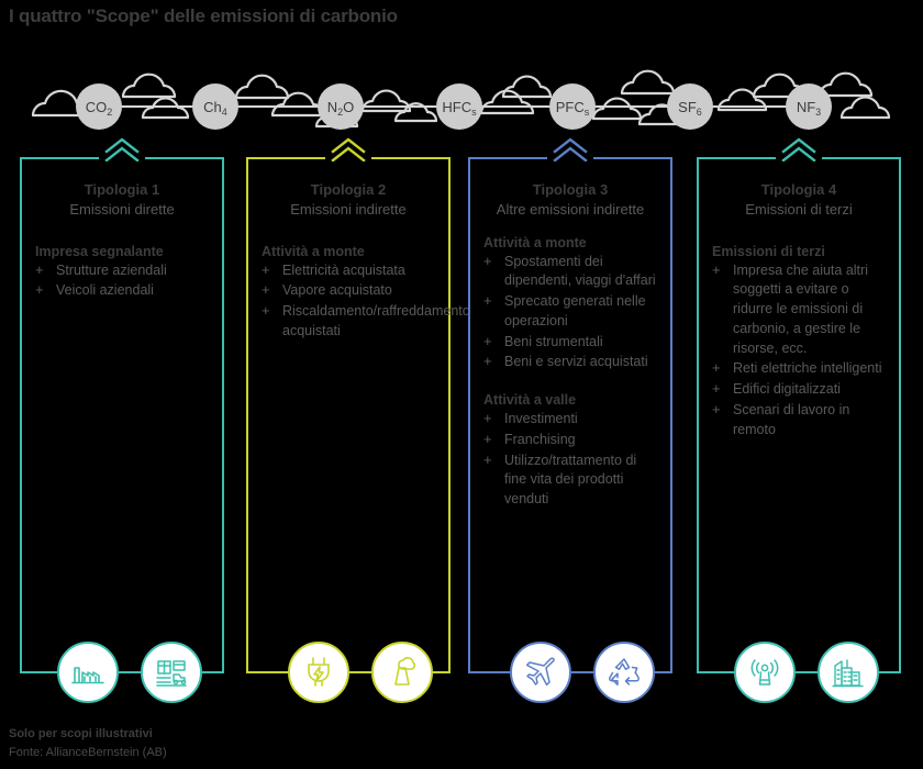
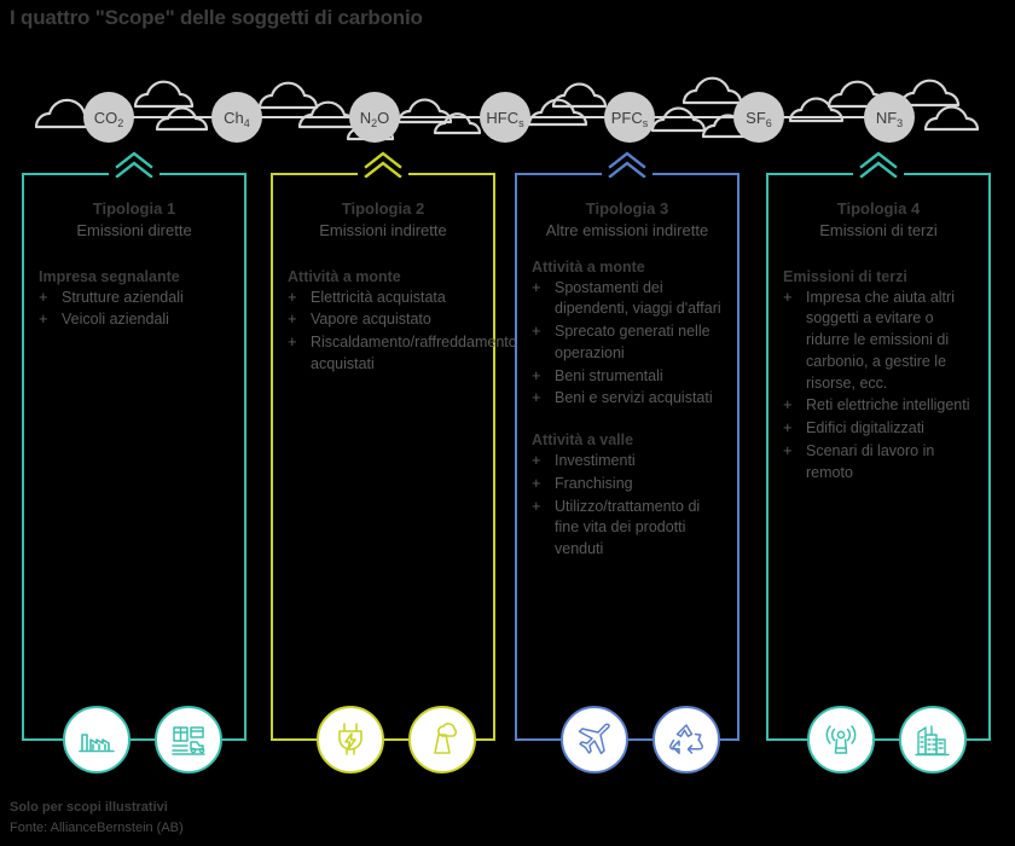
- I quattro "Scope" delle emissioni di carbonio
+ I quattro "Scope" delle soggetti di carbonio
  CO2
  Ch4
  N2O
  HFCs
  PFCs
  SF6
  NF3
  Tipologia 1
  Emissioni dirette
  Impresa segnalante
  +
  Strutture aziendali
  +
  Veicoli aziendali
  Tipologia 2
  Emissioni indirette
  Attività a monte
  +
  Elettricità acquistata
  +
  Vapore acquistato
  +
  Riscaldamento/raffreddamento acquistati
  Tipologia 3
  Altre emissioni indirette
  Attività a monte
  +
  Spostamenti dei dipendenti, viaggi d'affari
  +
  Sprecato generati nelle operazioni
  +
  Beni strumentali
  +
  Beni e servizi acquistati
  Attività a valle
  +
  Investimenti
  +
  Franchising
  +
  Utilizzo/trattamento di fine vita dei prodotti venduti
  Tipologia 4
  Emissioni di terzi
  Emissioni di terzi
  +
  Impresa che aiuta altri soggetti a evitare o ridurre le emissioni di carbonio, a gestire le risorse, ecc.
  +
  Reti elettriche intelligenti
  +
  Edifici digitalizzati
  +
  Scenari di lavoro in remoto
  Solo per scopi illustrativi
  Fonte: AllianceBernstein (AB)
